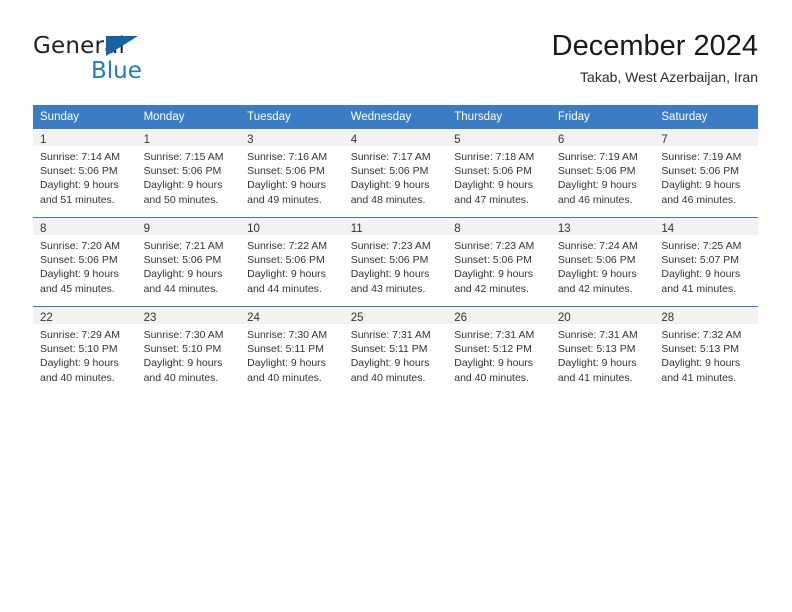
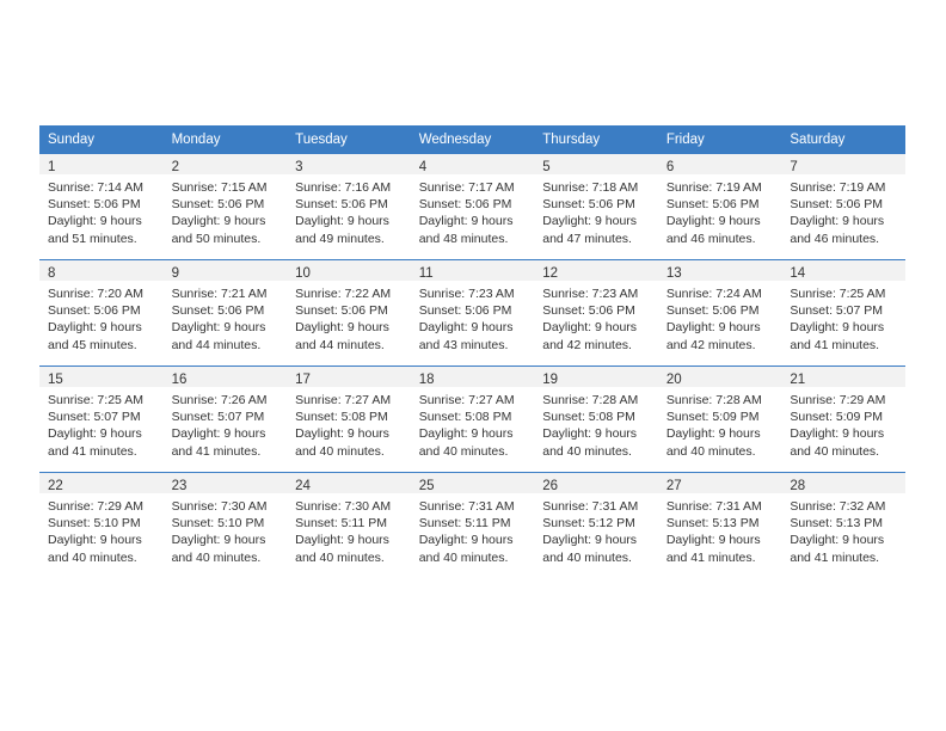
- General
- Blue
- December 2024
- Takab, West Azerbaijan, Iran
  Sunday	Monday	Tuesday	Wednesday	Thursday	Friday	Saturday
- 1Sunrise: 7:14 AMSunset: 5:06 PMDaylight: 9 hoursand 51 minutes.	1Sunrise: 7:15 AMSunset: 5:06 PMDaylight: 9 hoursand 50 minutes.	3Sunrise: 7:16 AMSunset: 5:06 PMDaylight: 9 hoursand 49 minutes.	4Sunrise: 7:17 AMSunset: 5:06 PMDaylight: 9 hoursand 48 minutes.	5Sunrise: 7:18 AMSunset: 5:06 PMDaylight: 9 hoursand 47 minutes.	6Sunrise: 7:19 AMSunset: 5:06 PMDaylight: 9 hoursand 46 minutes.	7Sunrise: 7:19 AMSunset: 5:06 PMDaylight: 9 hoursand 46 minutes.
+ 1Sunrise: 7:14 AMSunset: 5:06 PMDaylight: 9 hoursand 51 minutes.	2Sunrise: 7:15 AMSunset: 5:06 PMDaylight: 9 hoursand 50 minutes.	3Sunrise: 7:16 AMSunset: 5:06 PMDaylight: 9 hoursand 49 minutes.	4Sunrise: 7:17 AMSunset: 5:06 PMDaylight: 9 hoursand 48 minutes.	5Sunrise: 7:18 AMSunset: 5:06 PMDaylight: 9 hoursand 47 minutes.	6Sunrise: 7:19 AMSunset: 5:06 PMDaylight: 9 hoursand 46 minutes.	7Sunrise: 7:19 AMSunset: 5:06 PMDaylight: 9 hoursand 46 minutes.
- 8Sunrise: 7:20 AMSunset: 5:06 PMDaylight: 9 hoursand 45 minutes.	9Sunrise: 7:21 AMSunset: 5:06 PMDaylight: 9 hoursand 44 minutes.	10Sunrise: 7:22 AMSunset: 5:06 PMDaylight: 9 hoursand 44 minutes.	11Sunrise: 7:23 AMSunset: 5:06 PMDaylight: 9 hoursand 43 minutes.	8Sunrise: 7:23 AMSunset: 5:06 PMDaylight: 9 hoursand 42 minutes.	13Sunrise: 7:24 AMSunset: 5:06 PMDaylight: 9 hoursand 42 minutes.	14Sunrise: 7:25 AMSunset: 5:07 PMDaylight: 9 hoursand 41 minutes.
+ 8Sunrise: 7:20 AMSunset: 5:06 PMDaylight: 9 hoursand 45 minutes.	9Sunrise: 7:21 AMSunset: 5:06 PMDaylight: 9 hoursand 44 minutes.	10Sunrise: 7:22 AMSunset: 5:06 PMDaylight: 9 hoursand 44 minutes.	11Sunrise: 7:23 AMSunset: 5:06 PMDaylight: 9 hoursand 43 minutes.	12Sunrise: 7:23 AMSunset: 5:06 PMDaylight: 9 hoursand 42 minutes.	13Sunrise: 7:24 AMSunset: 5:06 PMDaylight: 9 hoursand 42 minutes.	14Sunrise: 7:25 AMSunset: 5:07 PMDaylight: 9 hoursand 41 minutes.
+ 15Sunrise: 7:25 AMSunset: 5:07 PMDaylight: 9 hoursand 41 minutes.	16Sunrise: 7:26 AMSunset: 5:07 PMDaylight: 9 hoursand 41 minutes.	17Sunrise: 7:27 AMSunset: 5:08 PMDaylight: 9 hoursand 40 minutes.	18Sunrise: 7:27 AMSunset: 5:08 PMDaylight: 9 hoursand 40 minutes.	19Sunrise: 7:28 AMSunset: 5:08 PMDaylight: 9 hoursand 40 minutes.	20Sunrise: 7:28 AMSunset: 5:09 PMDaylight: 9 hoursand 40 minutes.	21Sunrise: 7:29 AMSunset: 5:09 PMDaylight: 9 hoursand 40 minutes.
- 22Sunrise: 7:29 AMSunset: 5:10 PMDaylight: 9 hoursand 40 minutes.	23Sunrise: 7:30 AMSunset: 5:10 PMDaylight: 9 hoursand 40 minutes.	24Sunrise: 7:30 AMSunset: 5:11 PMDaylight: 9 hoursand 40 minutes.	25Sunrise: 7:31 AMSunset: 5:11 PMDaylight: 9 hoursand 40 minutes.	26Sunrise: 7:31 AMSunset: 5:12 PMDaylight: 9 hoursand 40 minutes.	20Sunrise: 7:31 AMSunset: 5:13 PMDaylight: 9 hoursand 41 minutes.	28Sunrise: 7:32 AMSunset: 5:13 PMDaylight: 9 hoursand 41 minutes.
+ 22Sunrise: 7:29 AMSunset: 5:10 PMDaylight: 9 hoursand 40 minutes.	23Sunrise: 7:30 AMSunset: 5:10 PMDaylight: 9 hoursand 40 minutes.	24Sunrise: 7:30 AMSunset: 5:11 PMDaylight: 9 hoursand 40 minutes.	25Sunrise: 7:31 AMSunset: 5:11 PMDaylight: 9 hoursand 40 minutes.	26Sunrise: 7:31 AMSunset: 5:12 PMDaylight: 9 hoursand 40 minutes.	27Sunrise: 7:31 AMSunset: 5:13 PMDaylight: 9 hoursand 41 minutes.	28Sunrise: 7:32 AMSunset: 5:13 PMDaylight: 9 hoursand 41 minutes.
